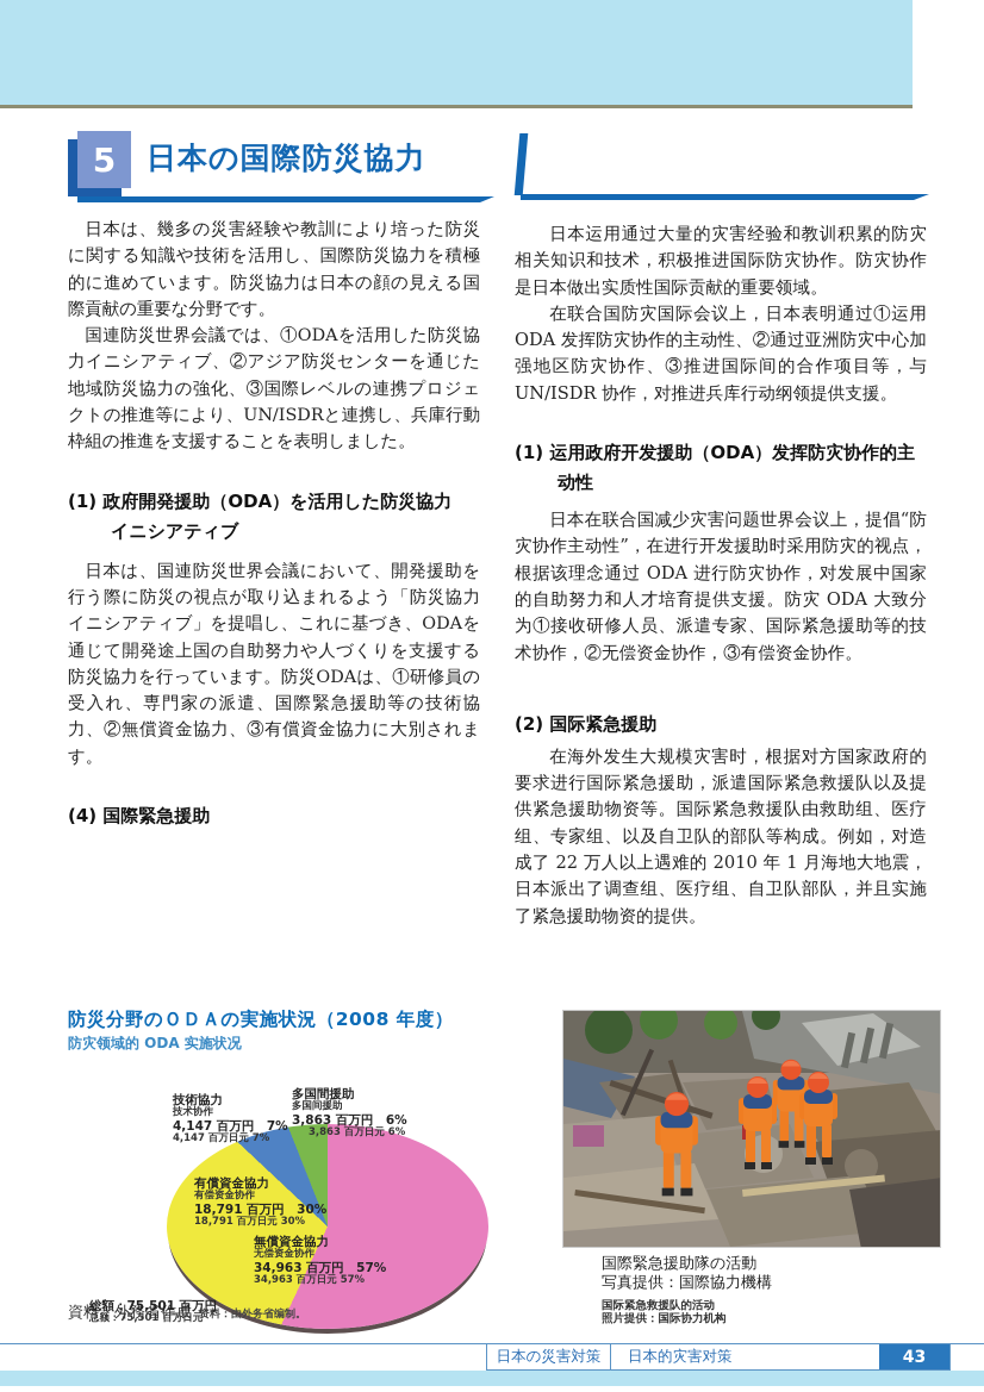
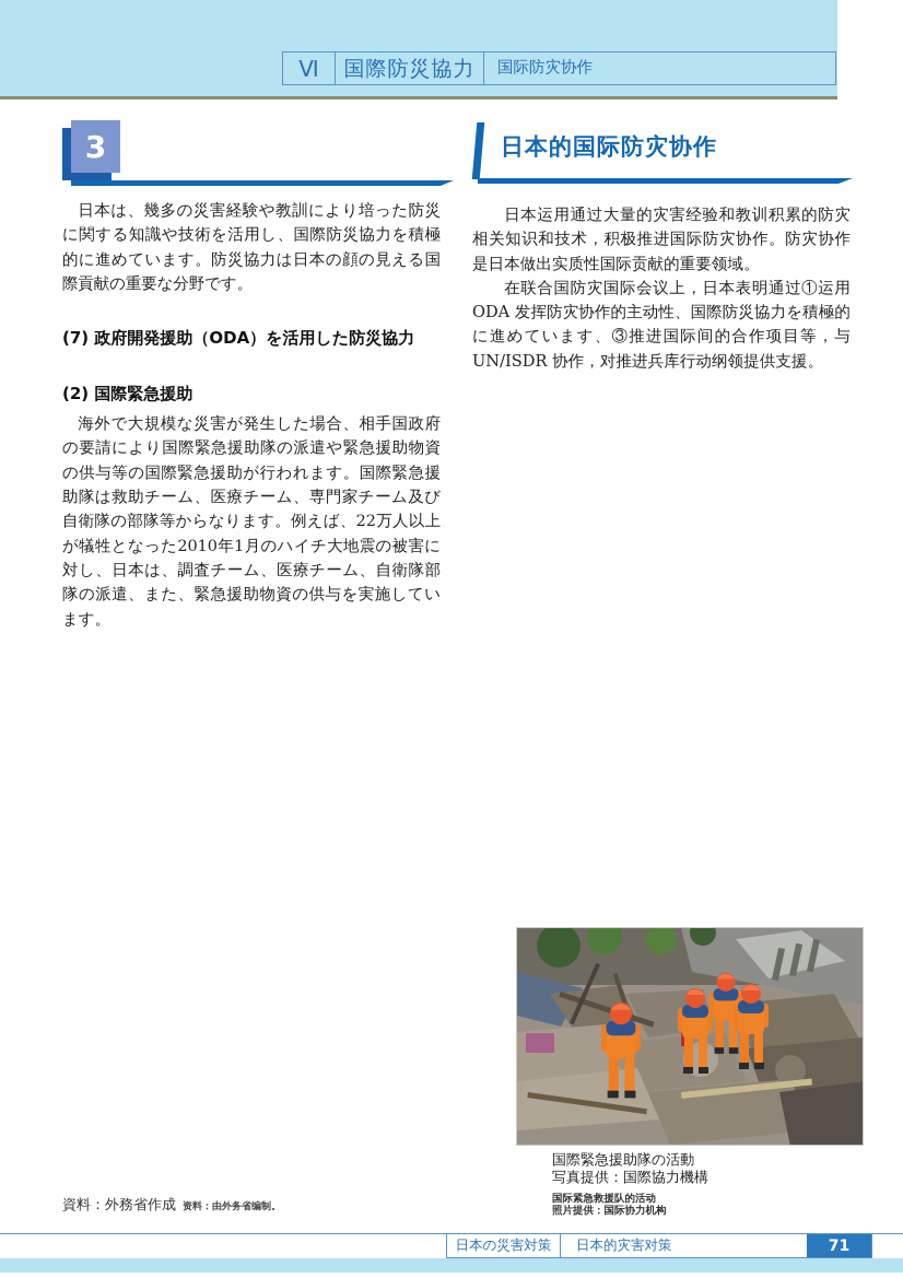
+ Ⅵ
+ 国際防災協力
+ 国际防灾协作
- 5
+ 3
- 日本の国際防災協力
  日本は、幾多の災害経験や教訓により培った防災に関する知識や技術を活用し、国際防災協力を積極的に進めています。防災協力は日本の顔の見える国際貢献の重要な分野です。
- 国連防災世界会議では、①ODAを活用した防災協力イニシアティブ、②アジア防災センターを通じた地域防災協力の強化、③国際レベルの連携プロジェクトの推進等により、UN/ISDRと連携し、兵庫行動枠組の推進を支援することを表明しました。
- (1) 政府開発援助（ODA）を活用した防災協力
+ (7) 政府開発援助（ODA）を活用した防災協力
- イニシアティブ
- 日本は、国連防災世界会議において、開発援助を行う際に防災の視点が取り込まれるよう「防災協力イニシアティブ」を提唱し、これに基づき、ODAを通じて開発途上国の自助努力や人づくりを支援する防災協力を行っています。防災ODAは、①研修員の受入れ、専門家の派遣、国際緊急援助等の技術協力、②無償資金協力、③有償資金協力に大別されます。
- (4) 国際緊急援助
+ (2) 国際緊急援助
+ 海外で大規模な災害が発生した場合、相手国政府の要請により国際緊急援助隊の派遣や緊急援助物資の供与等の国際緊急援助が行われます。国際緊急援助隊は救助チーム、医療チーム、専門家チーム及び自衛隊の部隊等からなります。例えば、22万人以上が犠牲となった2010年1月のハイチ大地震の被害に対し、日本は、調査チーム、医療チーム、自衛隊部隊の派遣、また、緊急援助物資の供与を実施しています。
+ 日本的国际防灾协作
  日本运用通过大量的灾害经验和教训积累的防灾相关知识和技术，积极推进国际防灾协作。防灾协作是日本做出实质性国际贡献的重要领域。
- 在联合国防灾国际会议上，日本表明通过①运用 ODA 发挥防灾协作的主动性、②通过亚洲防灾中心加强地区防灾协作、③推进国际间的合作项目等，与 UN/ISDR 协作，对推进兵库行动纲领提供支援。
+ 在联合国防灾国际会议上，日本表明通过①运用 ODA 发挥防灾协作的主动性、国際防災協力を積極的に進めています、③推进国际间的合作项目等，与 UN/ISDR 协作，对推进兵库行动纲领提供支援。
- (1) 运用政府开发援助（ODA）发挥防灾协作的主
- 动性
- 日本在联合国减少灾害问题世界会议上，提倡“防灾协作主动性”，在进行开发援助时采用防灾的视点，根据该理念通过 ODA 进行防灾协作，对发展中国家的自助努力和人才培育提供支援。防灾 ODA 大致分为①接收研修人员、派遣专家、国际紧急援助等的技术协作，②无偿资金协作，③有偿资金协作。
- (2) 国际紧急援助
- 在海外发生大规模灾害时，根据对方国家政府的要求进行国际紧急援助，派遣国际紧急救援队以及提供紧急援助物资等。国际紧急救援队由救助组、医疗组、专家组、以及自卫队的部队等构成。例如，对造成了 22 万人以上遇难的 2010 年 1 月海地大地震，日本派出了调查组、医疗组、自卫队部队，并且实施了紧急援助物资的提供。
- 防災分野のＯＤＡの実施状況（2008 年度）
- 防灾领域的 ODA 实施状况
- 技術協力
- 技术协作
- 4,147 百万円 7%
- 4,147 百万日元 7%
- 多国間援助
- 多国间援助
- 3,863 百万円 6%
- 3,863 百万日元 6%
- 有償資金協力
- 有偿资金协作
- 18,791 百万円 30%
- 18,791 百万日元 30%
- 無償資金協力
- 无偿资金协作
- 34,963 百万円 57%
- 34,963 百万日元 57%
- 総額：75,501 百万円
- 总额：75,501 百万日元
  資料：外務省作成 资料：由外务省编制。
  国際緊急援助隊の活動
  写真提供：国際協力機構
  国际紧急救援队的活动
  照片提供：国际协力机构
  日本の災害対策
  日本的灾害对策
- 43
+ 71
